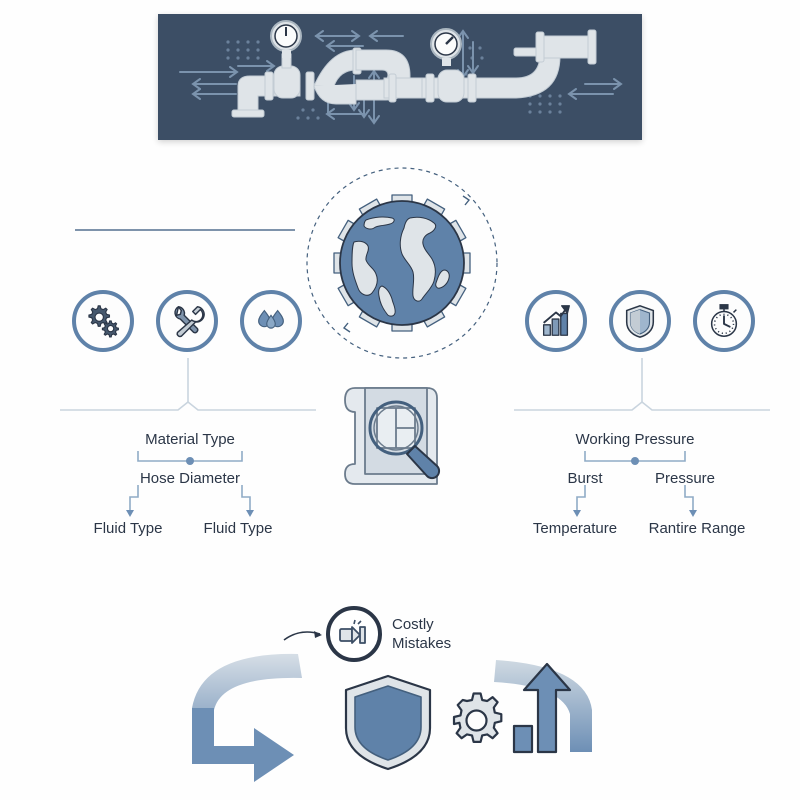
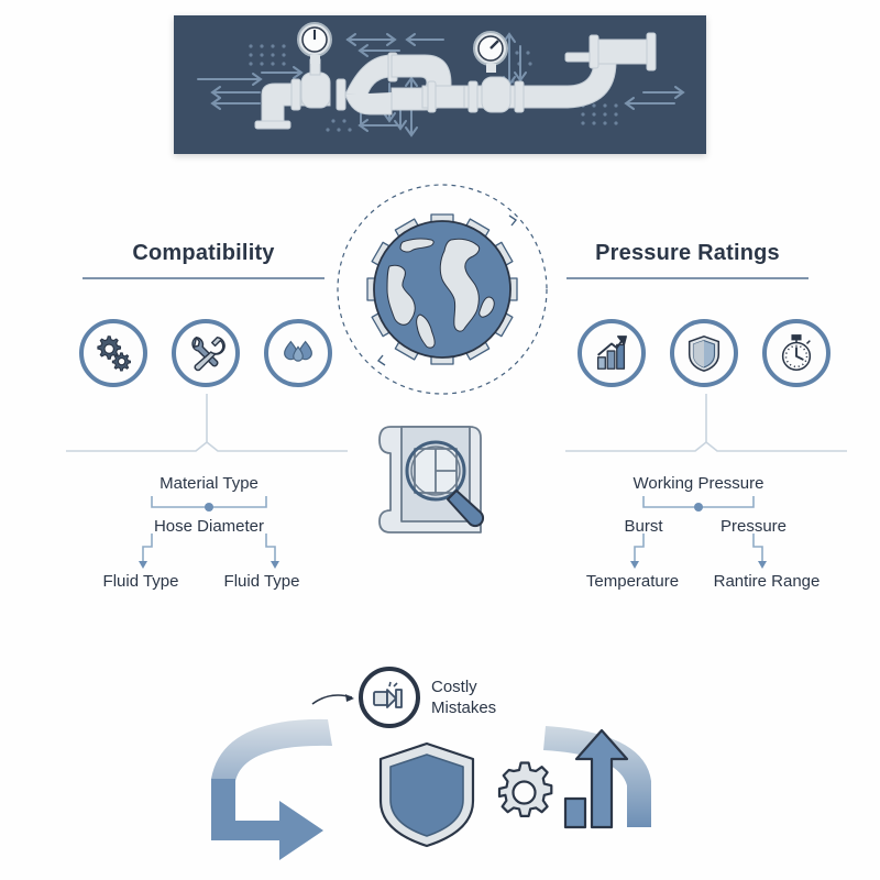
+ Compatibility
+ Pressure Ratings
  Material Type
  Hose Diameter
  Fluid Type
  Fluid Type
  Working Pressure
  Burst
  Pressure
  Temperature
  Rantire Range
  Costly
  Mistakes
